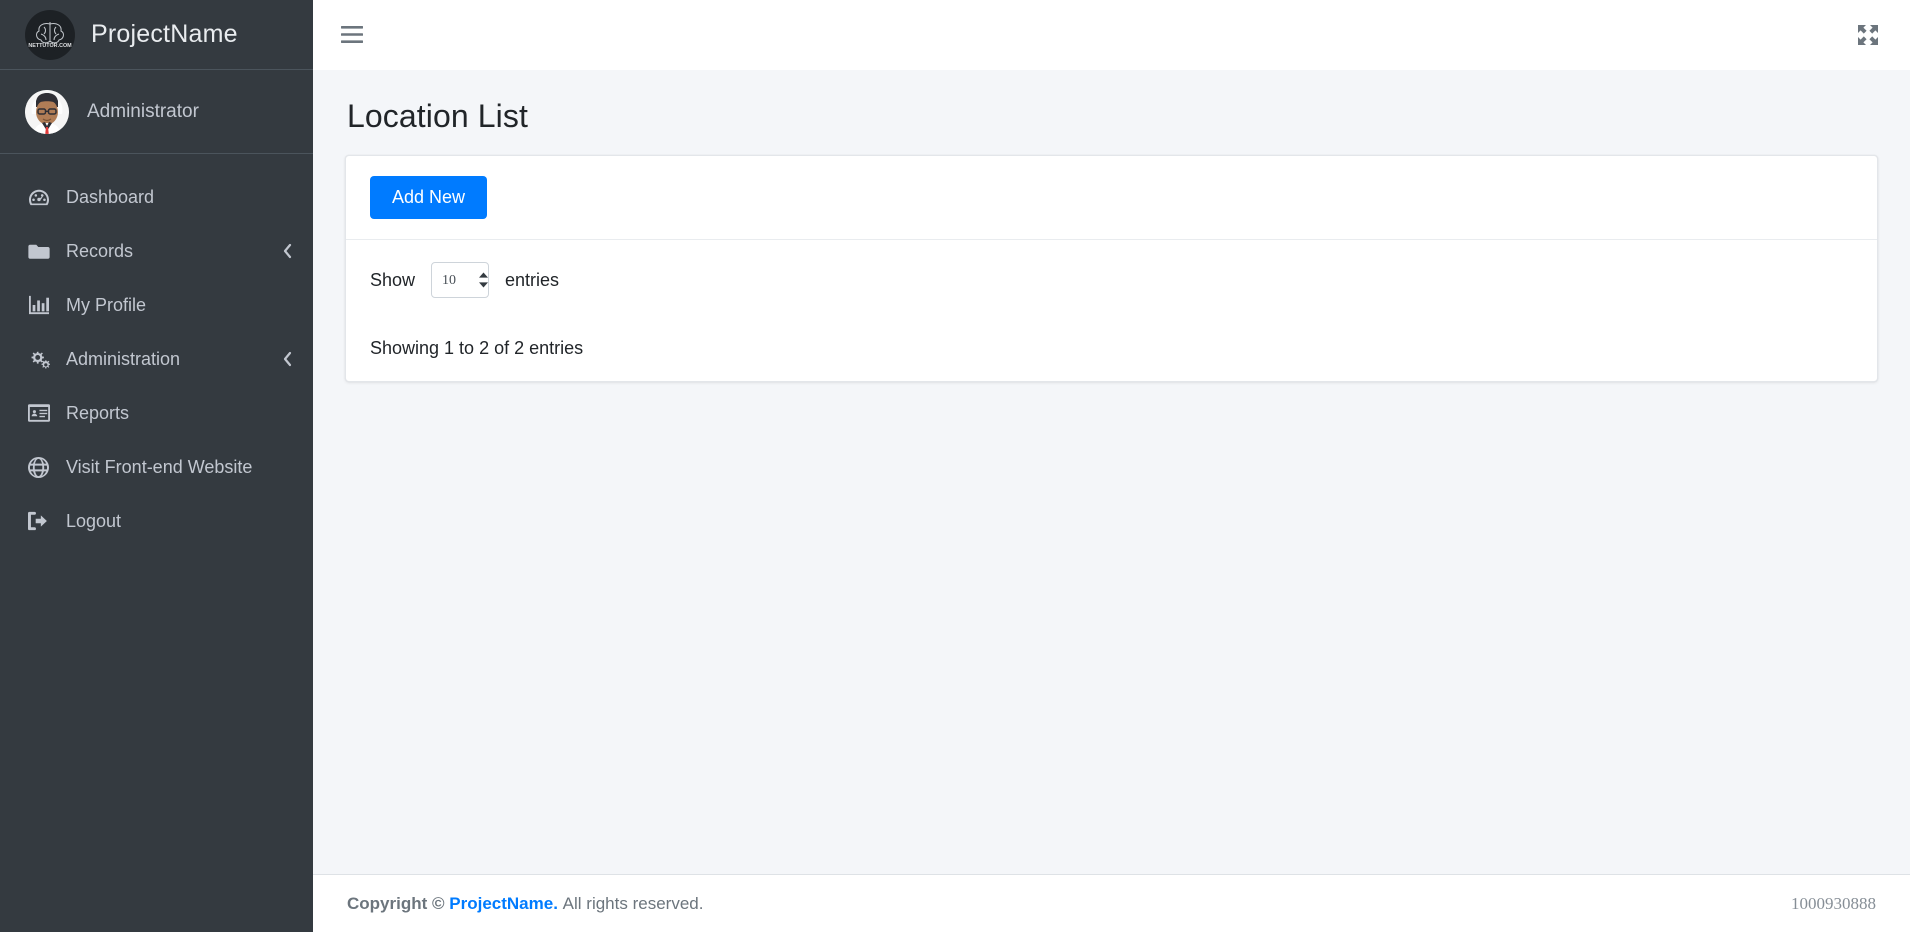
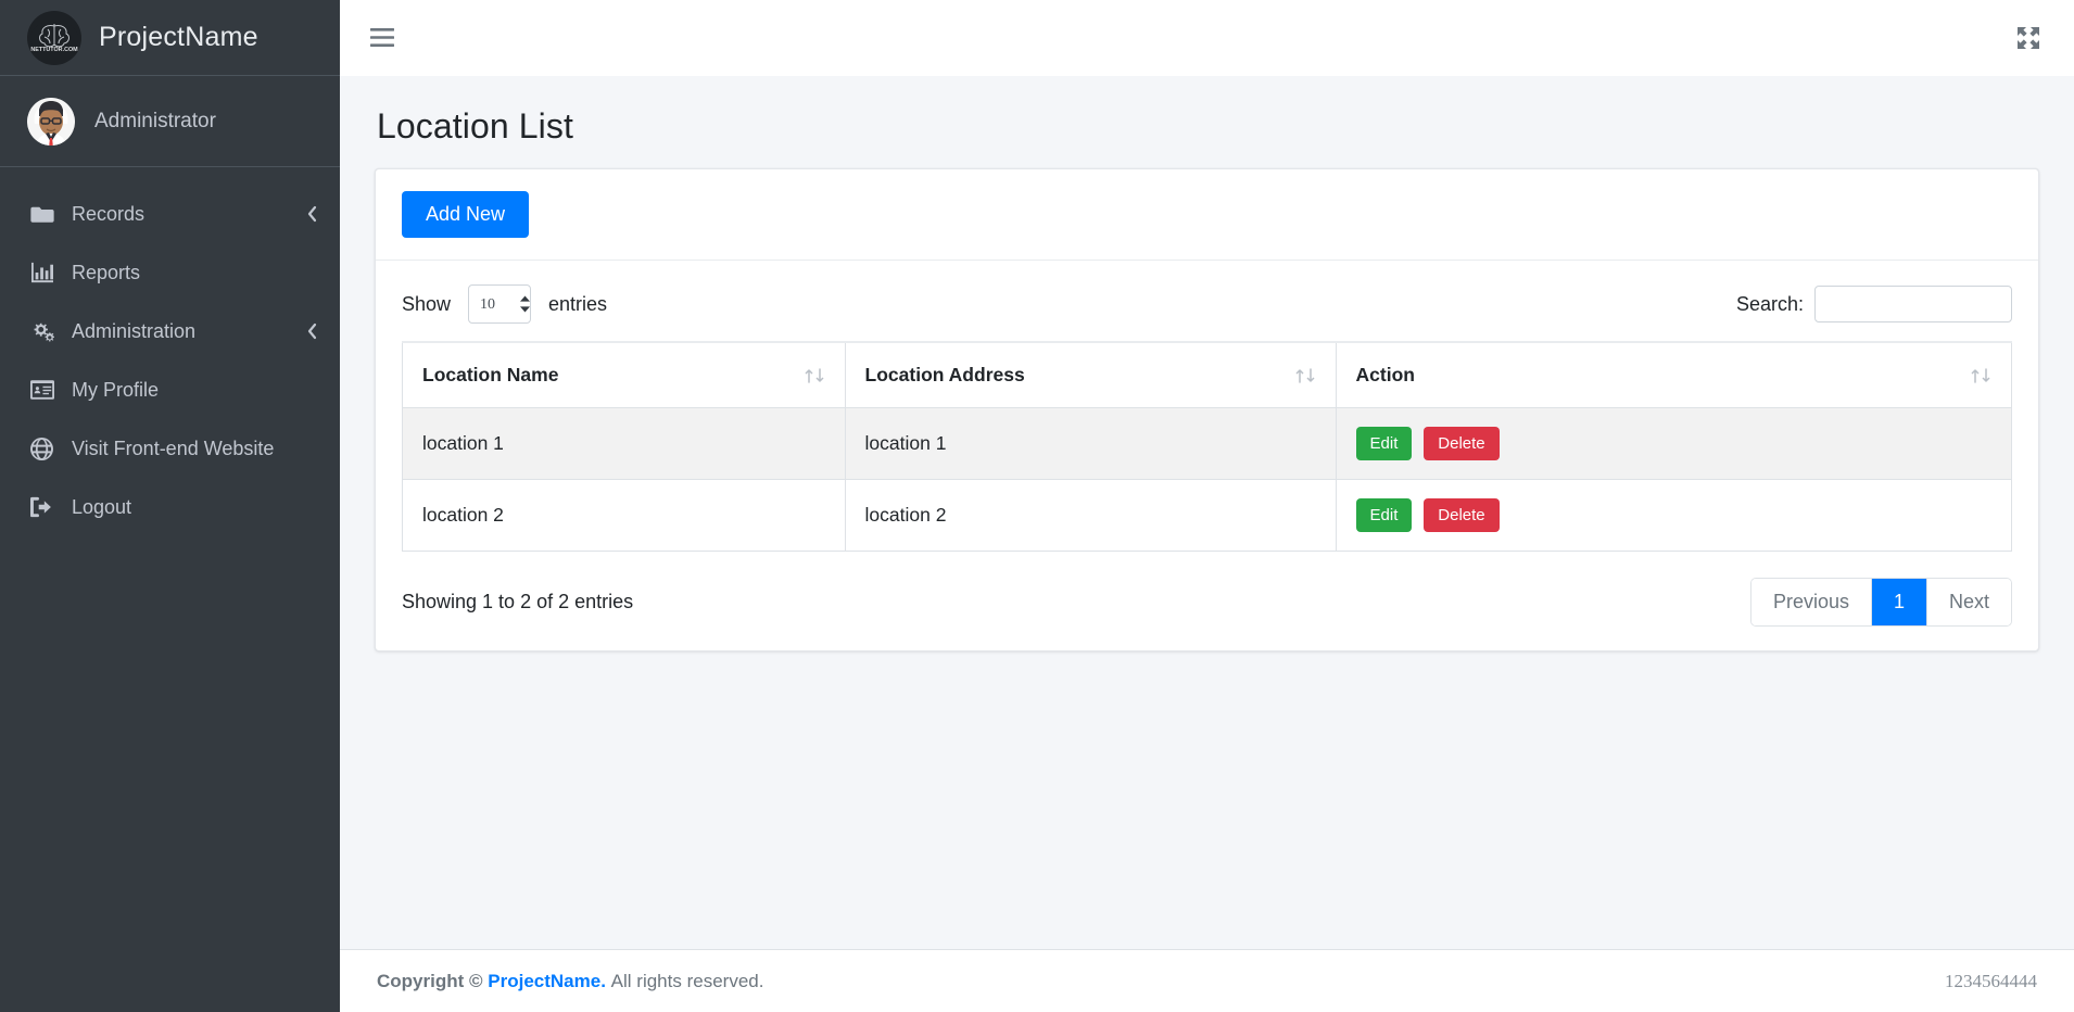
  ProjectName
  Administrator
- Dashboard
  Records
- My Profile
+ Reports
  Administration
- Reports
+ My Profile
  Visit Front-end Website
  Logout
  Location List
  Add New
  Show
  10
  entries
+ Search:
+ Location Name	Location Address	Action
+ location 1	location 1	Edit Delete
+ location 2	location 2	Edit Delete
  Showing 1 to 2 of 2 entries
+ Previous
+ 1
+ Next
  Copyright © ProjectName. All rights reserved.
- 1000930888
+ 1234564444
